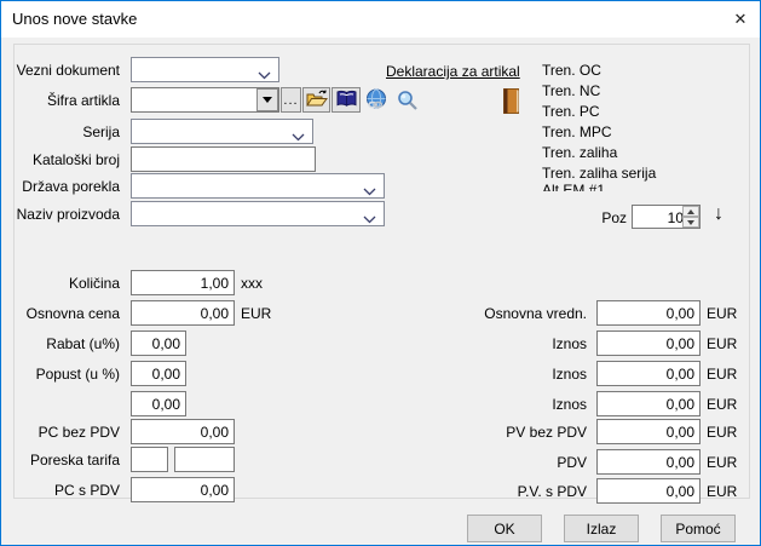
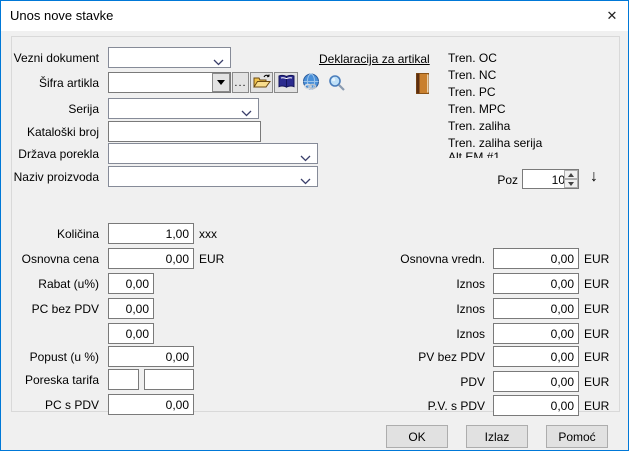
  Unos nove stavke
  ✕
  Vezni dokument
  Šifra artikla
  ...
  Serija
  Kataloški broj
  Država porekla
  Naziv proizvoda
  Deklaracija za artikal
  Tren. OC
  Tren. NC
  Tren. PC
  Tren. MPC
  Tren. zaliha
  Tren. zaliha serija
  Alt EM #1
  Poz
  10
  ↓
  Količina
  1,00
  xxx
  Osnovna cena
  0,00
  EUR
  Rabat (u%)
  0,00
- Popust (u %)
+ PC bez PDV
  0,00
  0,00
- PC bez PDV
+ Popust (u %)
  0,00
  Poreska tarifa
  PC s PDV
  0,00
  Osnovna vredn.
  0,00
  EUR
  Iznos
  0,00
  EUR
  Iznos
  0,00
  EUR
  Iznos
  0,00
  EUR
  PV bez PDV
  0,00
  EUR
  PDV
  0,00
  EUR
  P.V. s PDV
  0,00
  EUR
  OK
  Izlaz
  Pomoć
